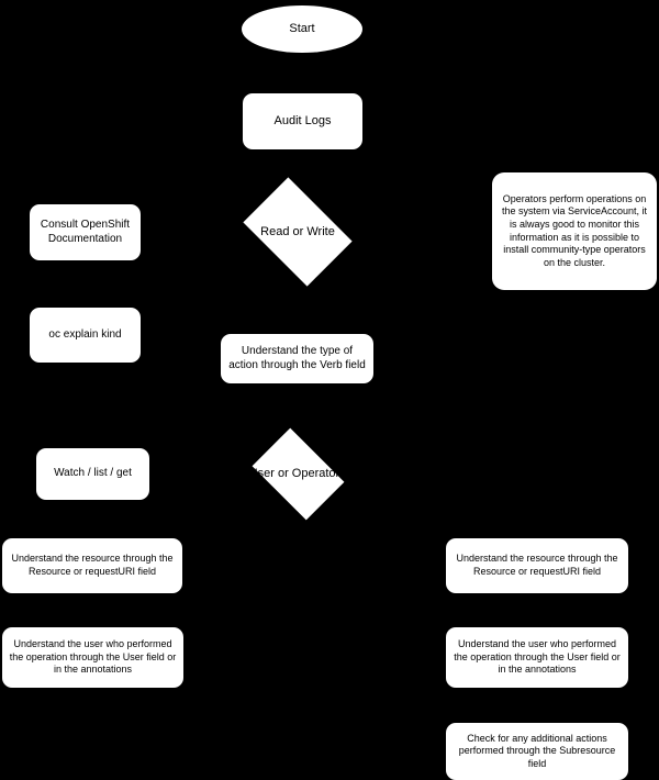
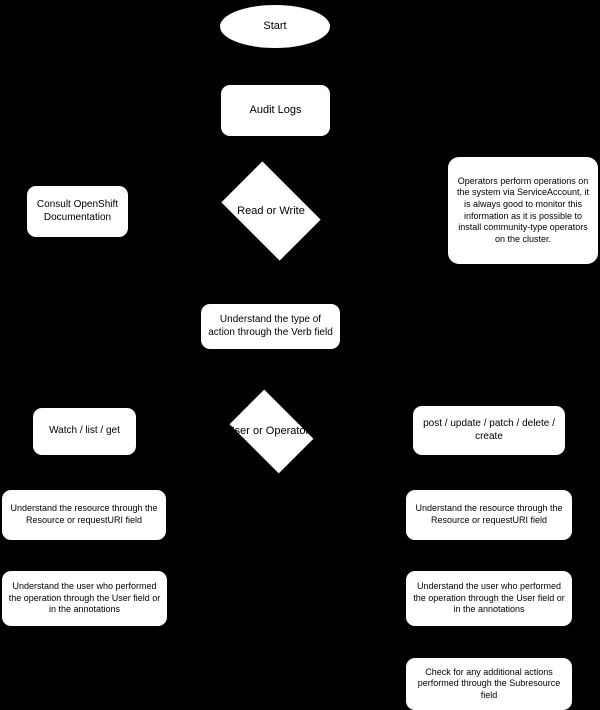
  Start
  Audit Logs
  Read or Write
  Operators perform operations on the system via ServiceAccount, it is always good to monitor this information as it is possible to install community-type operators on the cluster.
  Consult OpenShift Documentation
- oc explain kind
  Understand the type of action through the Verb field
  User or Operator?
  Watch / list / get
+ post / update / patch / delete / create
  Understand the resource through the Resource or requestURI field
  Understand the resource through the Resource or requestURI field
  Understand the user who performed the operation through the User field or in the annotations
  Understand the user who performed the operation through the User field or in the annotations
  Check for any additional actions performed through the Subresource field
